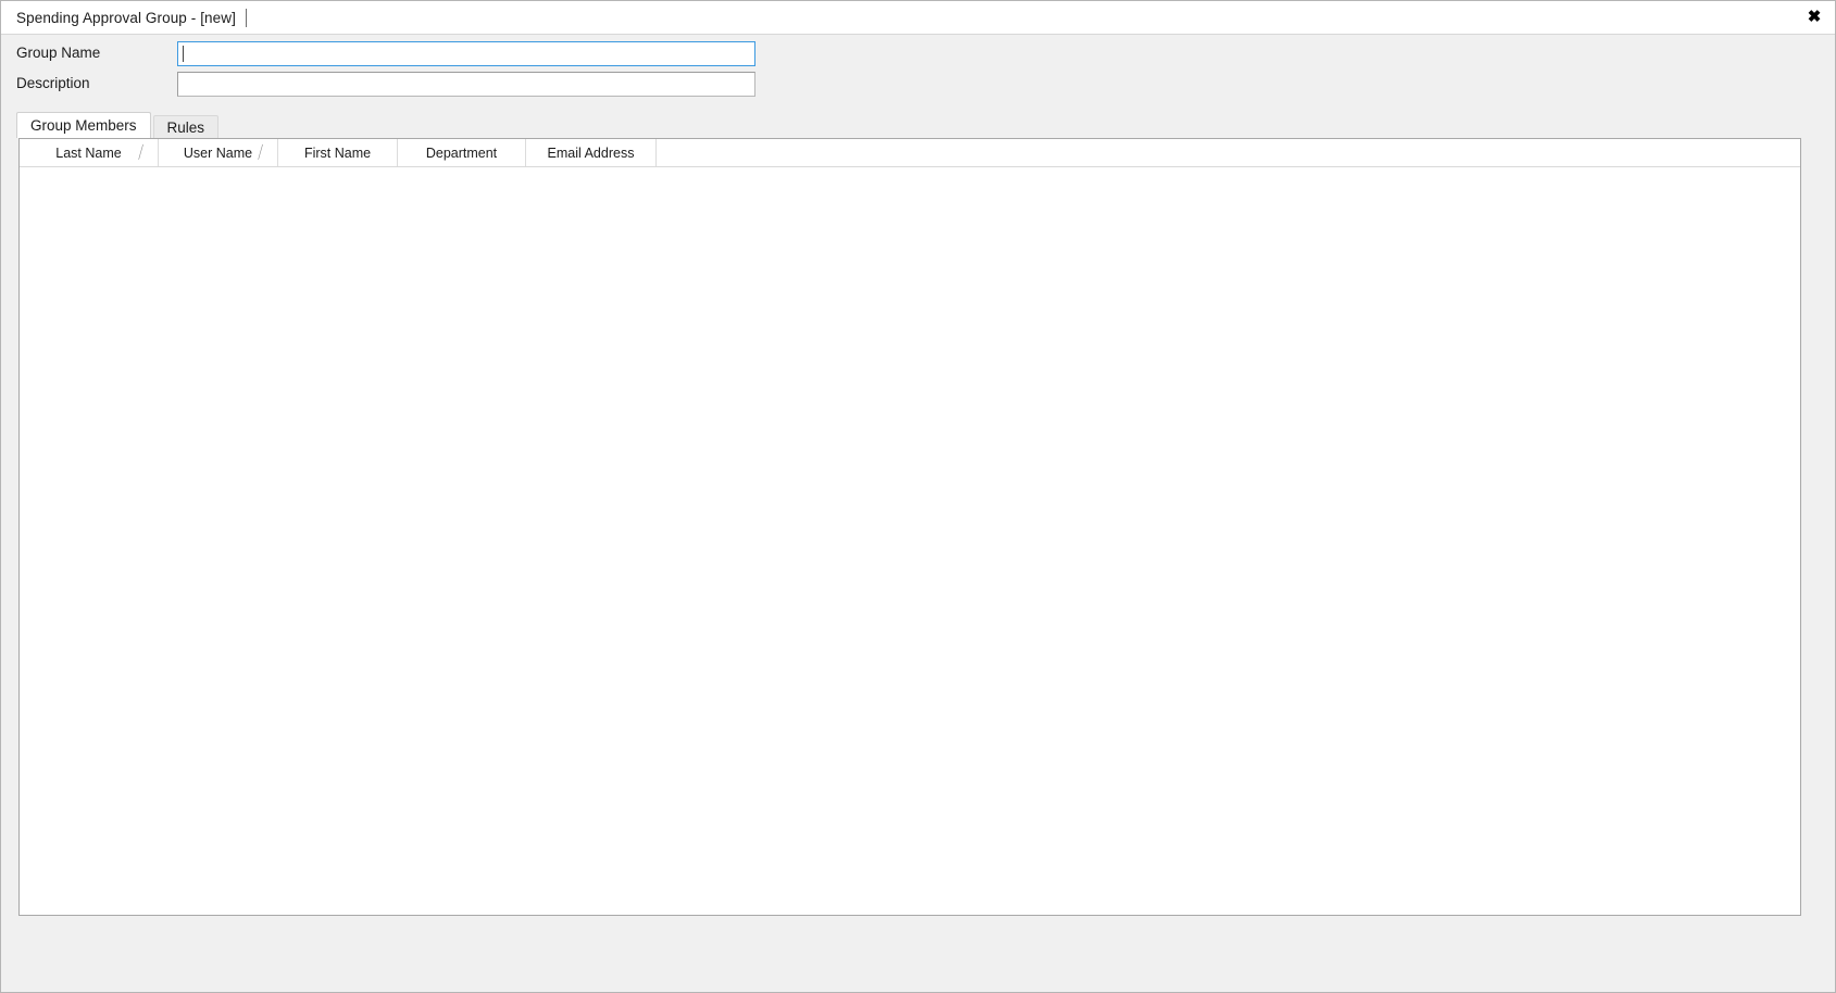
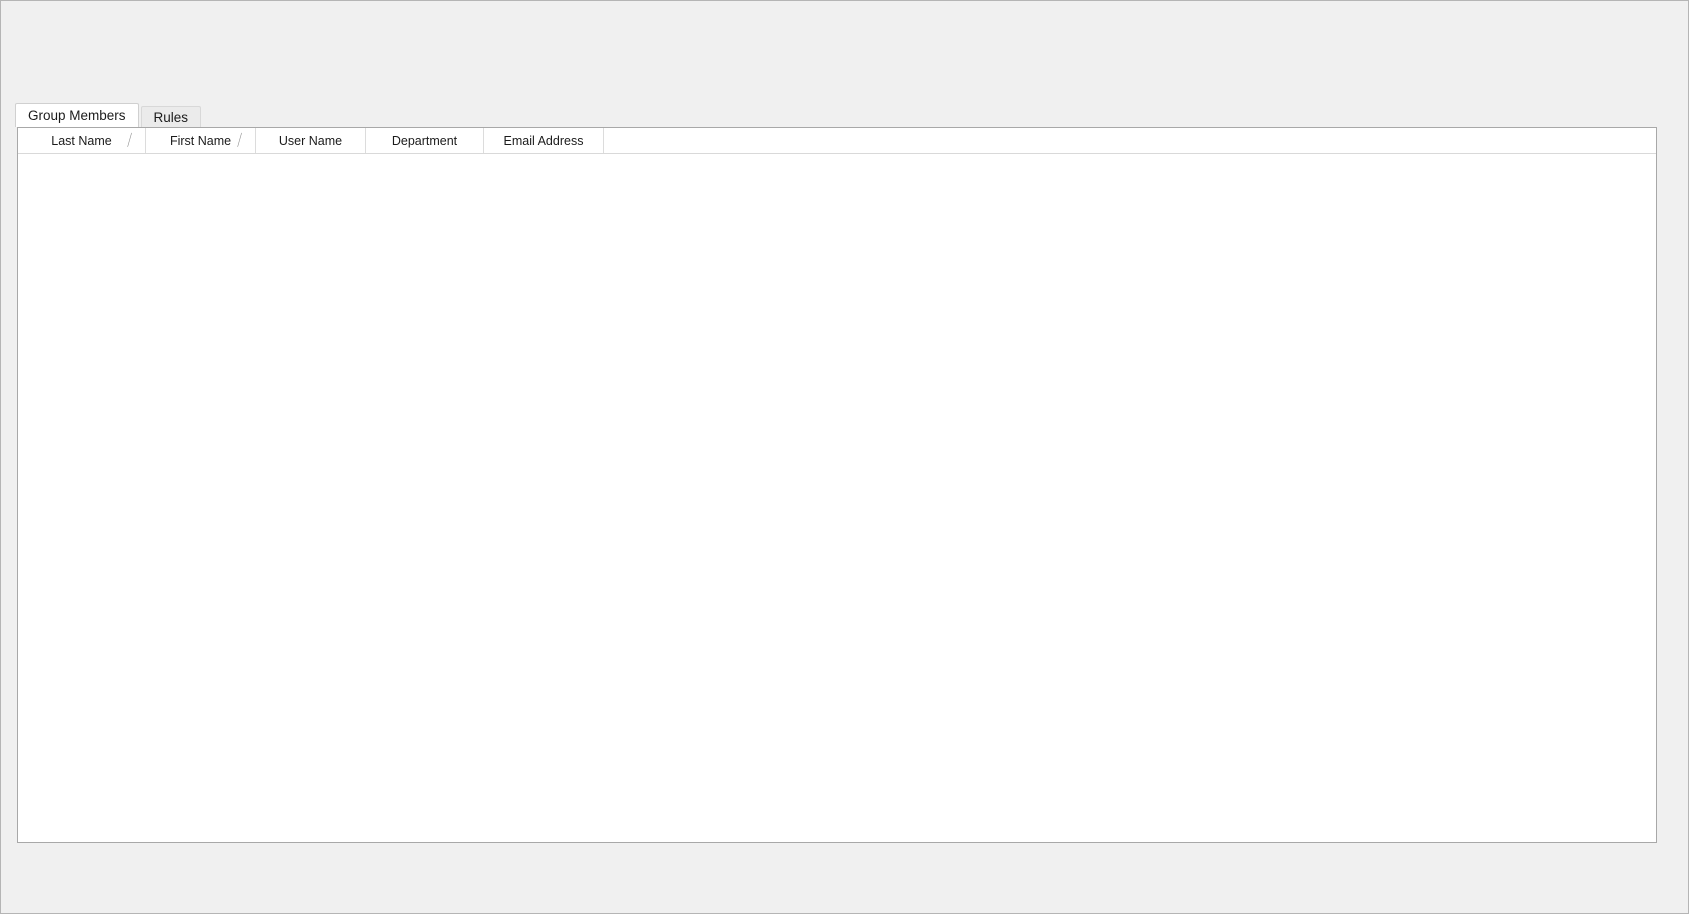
- Spending Approval Group - [new]
- ✖
- Group Name
- Description
  Group Members
  Rules
  Last Name
  ╱
- User Name
+ First Name
  ╱
- First Name
+ User Name
  Department
  Email Address
